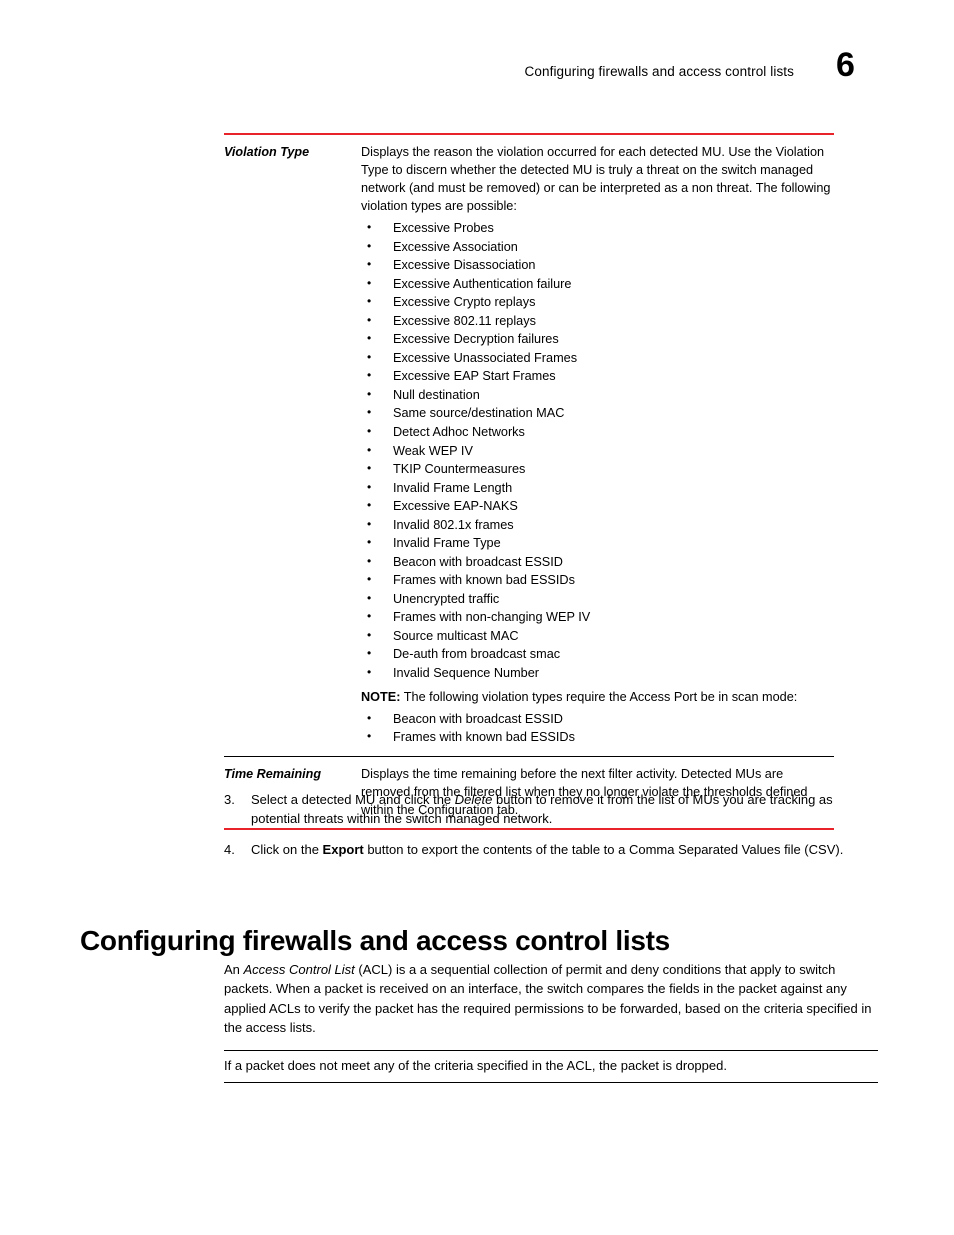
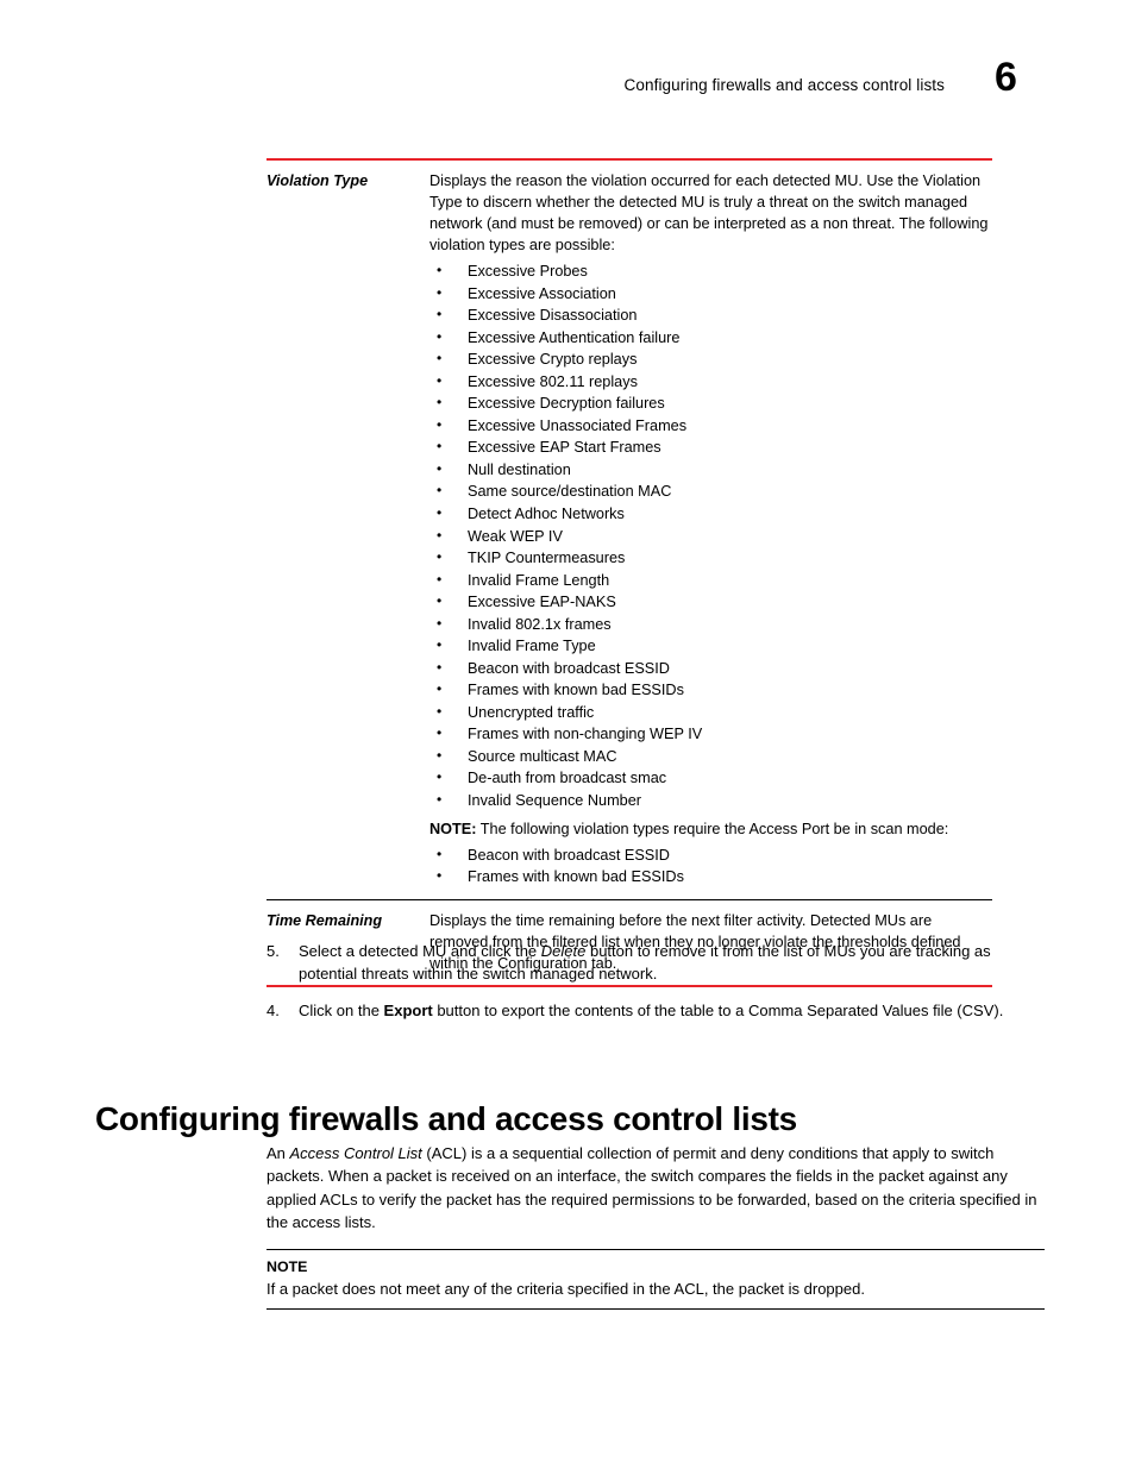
  Configuring firewalls and access control lists
  6
  Violation Type
  Displays the reason the violation occurred for each detected MU. Use the Violation Type to discern whether the detected MU is truly a threat on the switch managed network (and must be removed) or can be interpreted as a non threat. The following violation types are possible:
  Excessive Probes
  Excessive Association
  Excessive Disassociation
  Excessive Authentication failure
  Excessive Crypto replays
  Excessive 802.11 replays
  Excessive Decryption failures
  Excessive Unassociated Frames
  Excessive EAP Start Frames
  Null destination
  Same source/destination MAC
  Detect Adhoc Networks
  Weak WEP IV
  TKIP Countermeasures
  Invalid Frame Length
  Excessive EAP-NAKS
  Invalid 802.1x frames
  Invalid Frame Type
  Beacon with broadcast ESSID
  Frames with known bad ESSIDs
  Unencrypted traffic
  Frames with non-changing WEP IV
  Source multicast MAC
  De-auth from broadcast smac
  Invalid Sequence Number
  NOTE: The following violation types require the Access Port be in scan mode:
  Beacon with broadcast ESSID
  Frames with known bad ESSIDs
  Time Remaining
  Displays the time remaining before the next filter activity. Detected MUs are removed from the filtered list when they no longer violate the thresholds defined within the Configuration tab.
- 3.
+ 5.
  Select a detected MU and click the Delete button to remove it from the list of MUs you are tracking as potential threats within the switch managed network.
  4.
  Click on the Export button to export the contents of the table to a Comma Separated Values file (CSV).
  Configuring firewalls and access control lists
  An Access Control List (ACL) is a a sequential collection of permit and deny conditions that apply to switch packets. When a packet is received on an interface, the switch compares the fields in the packet against any applied ACLs to verify the packet has the required permissions to be forwarded, based on the criteria specified in the access lists.
+ NOTE
  If a packet does not meet any of the criteria specified in the ACL, the packet is dropped.
